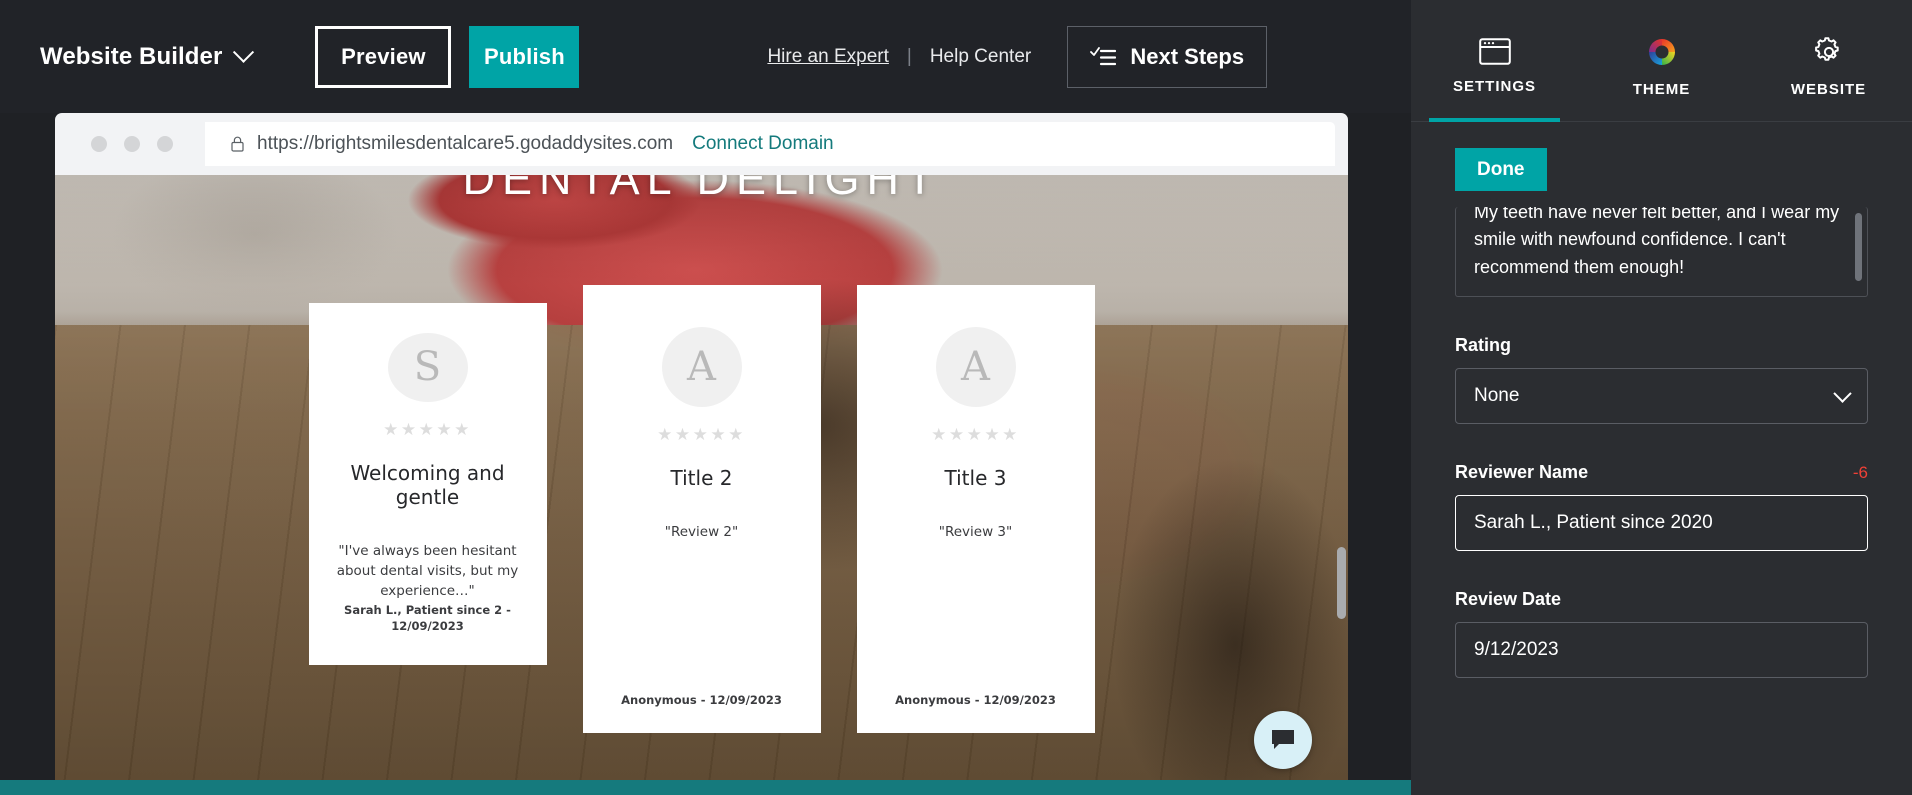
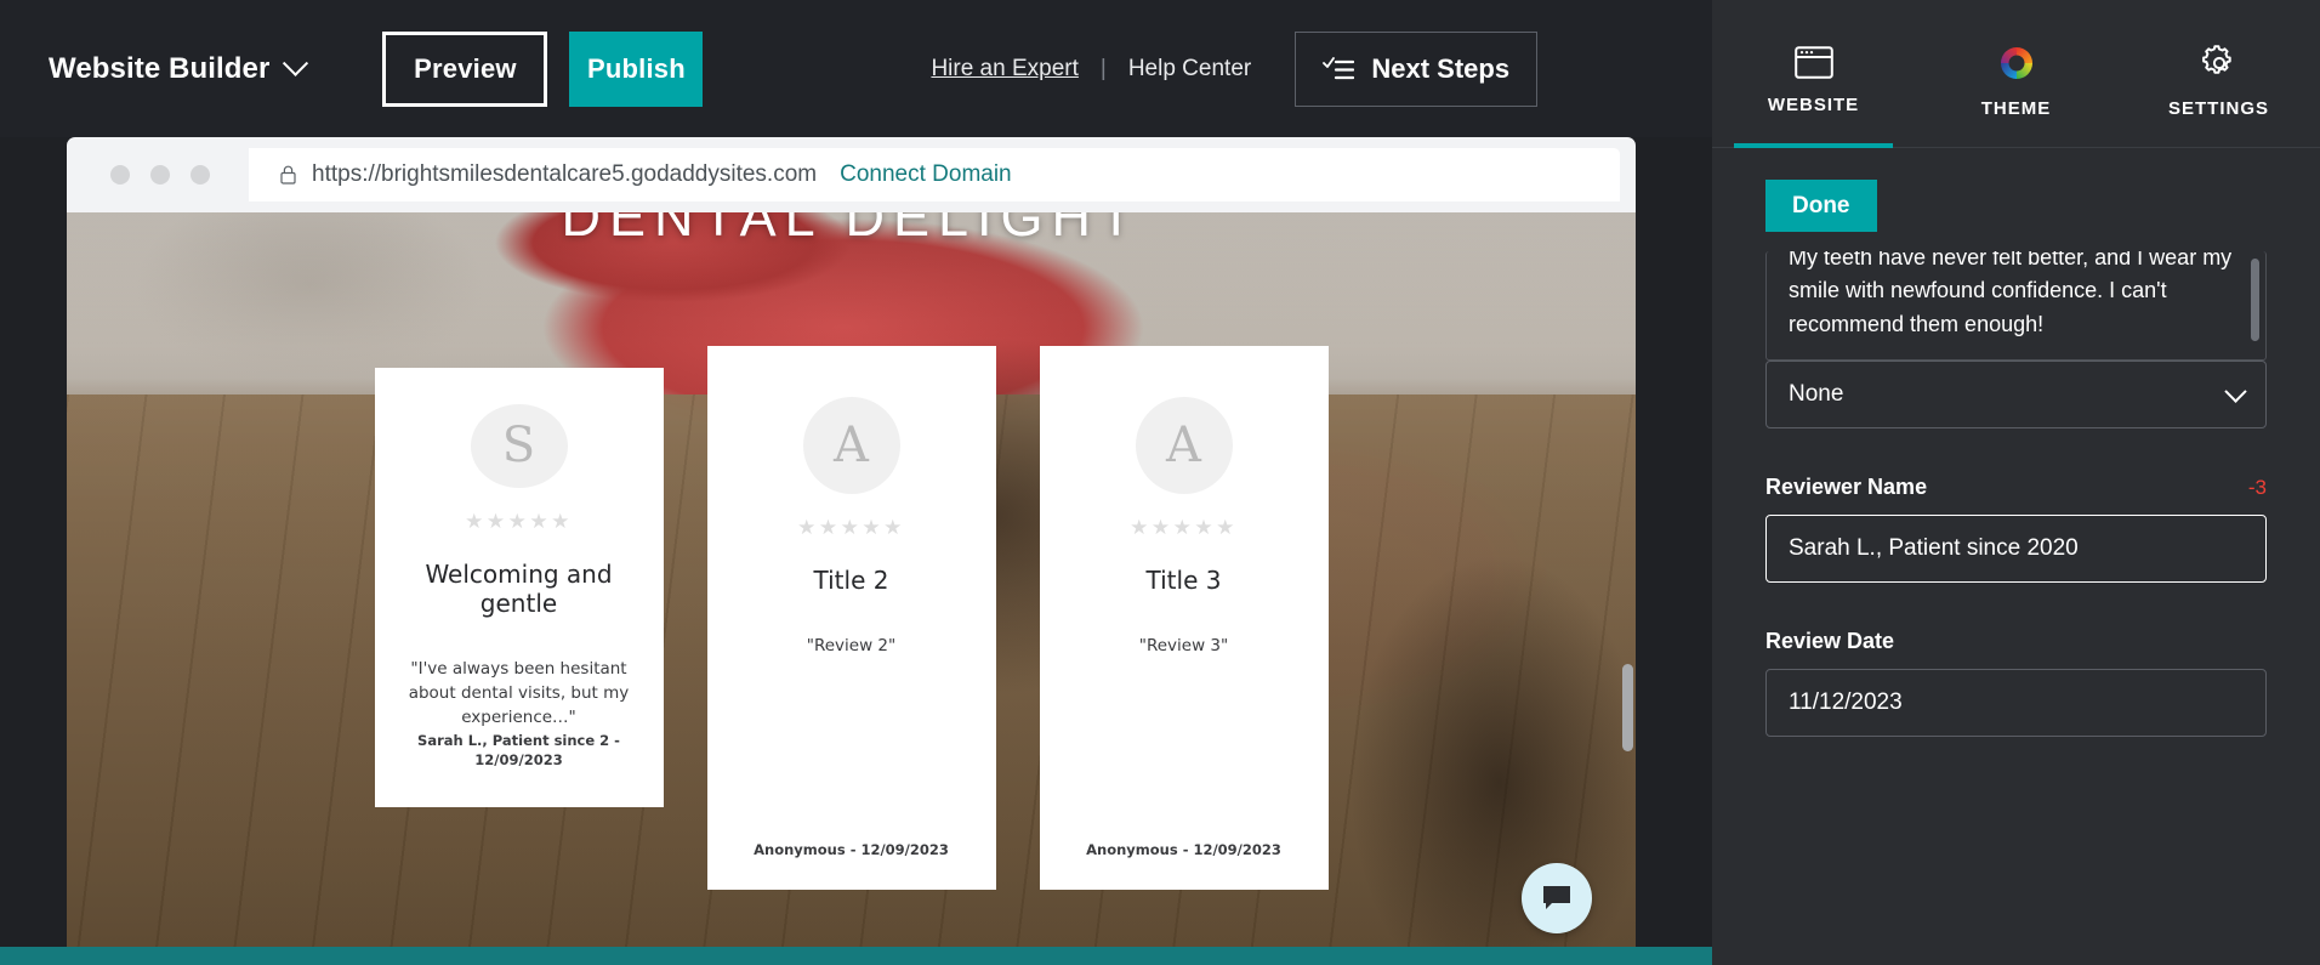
  Website Builder
  Preview
  Publish
  Hire an Expert
  |
  Help Center
  Next Steps
  https://brightsmilesdentalcare5.godaddysites.com
  Connect Domain
  DENTAL DELIGHT
  S
  ★★★★★
  Welcoming and gentle
  "I've always been hesitant about dental visits, but my experience…"
  Sarah L., Patient since 2 - 12/09/2023
  A
  ★★★★★
  Title 2
  "Review 2"
  Anonymous - 12/09/2023
  A
  ★★★★★
  Title 3
  "Review 3"
  Anonymous - 12/09/2023
- SETTINGS
+ WEBSITE
  THEME
- WEBSITE
+ SETTINGS
  Done
- Rating
  None
  Reviewer Name
- -6
+ -3
  Sarah L., Patient since 2020
  Review Date
- 9/12/2023
+ 11/12/2023
